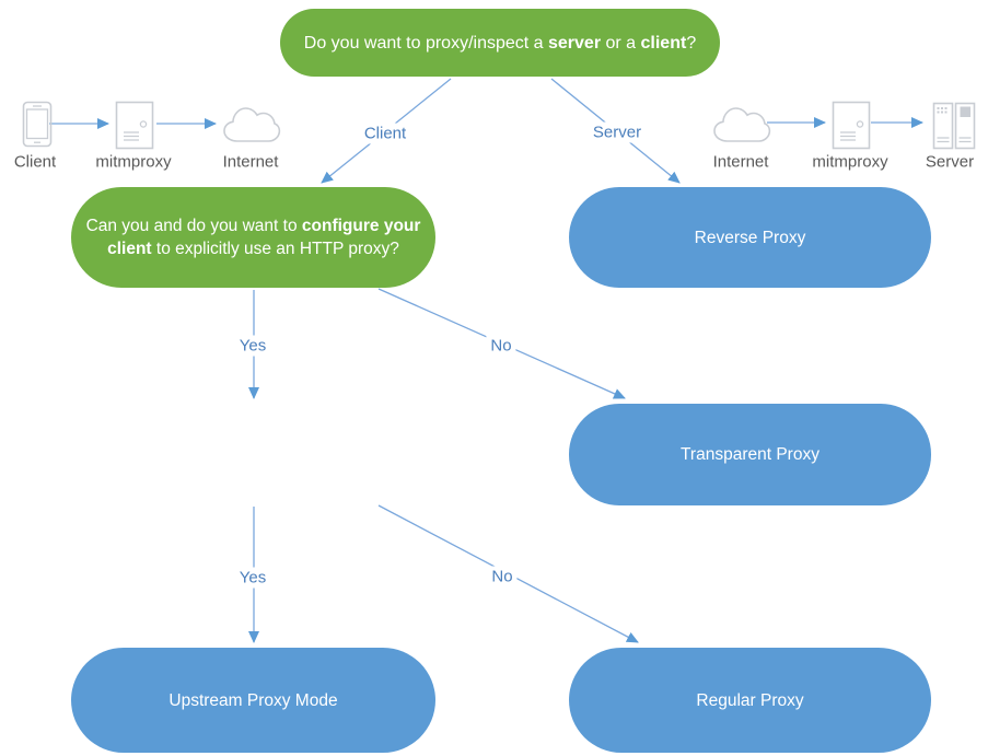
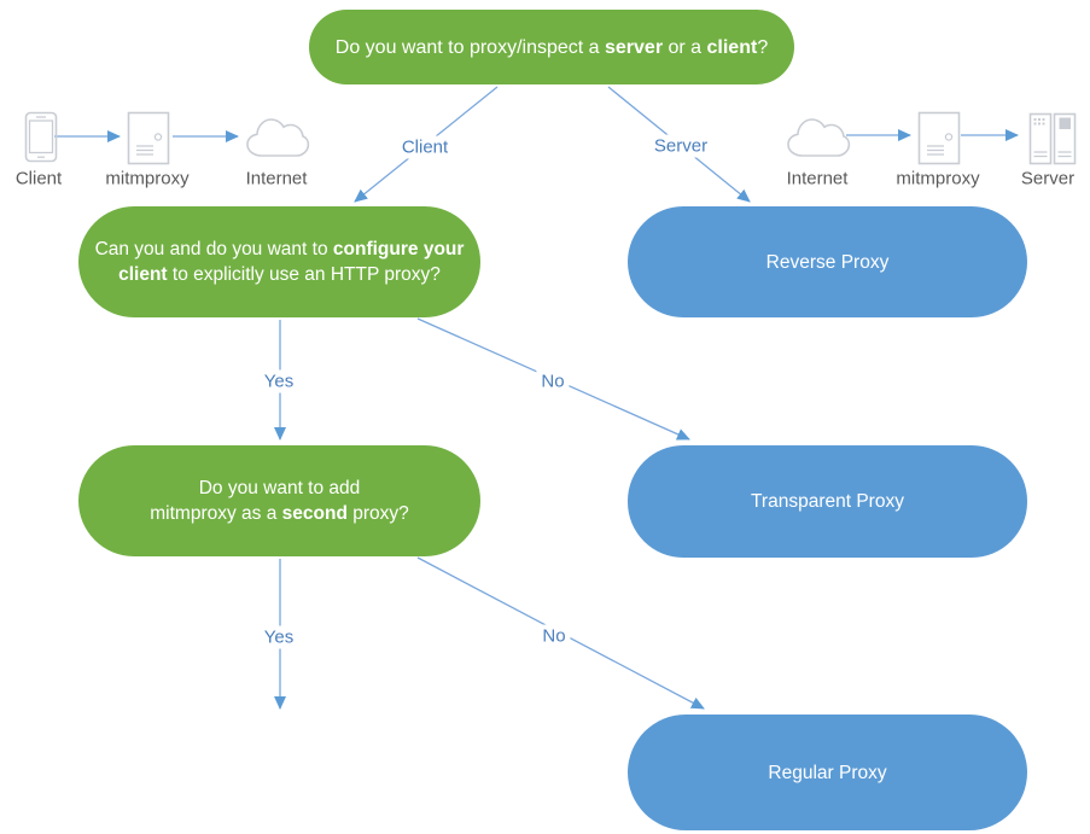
  Do you want to proxy/inspect a server or a client?
  Client
  mitmproxy
  Internet
  Internet
  mitmproxy
  Server
  Client
  Server
  Yes
  No
  Yes
  No
  Can you and do you want to configure your
  client to explicitly use an HTTP proxy?
  Reverse Proxy
+ Do you want to add
+ mitmproxy as a second proxy?
  Transparent Proxy
- Upstream Proxy Mode
  Regular Proxy
